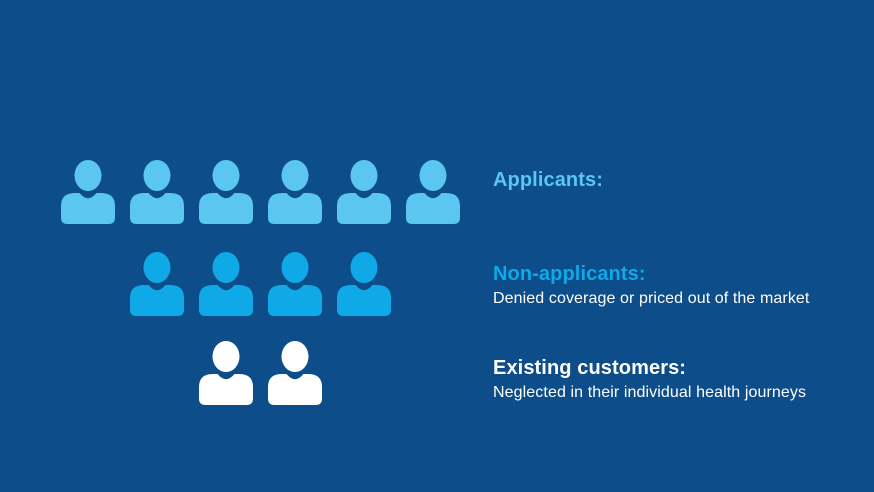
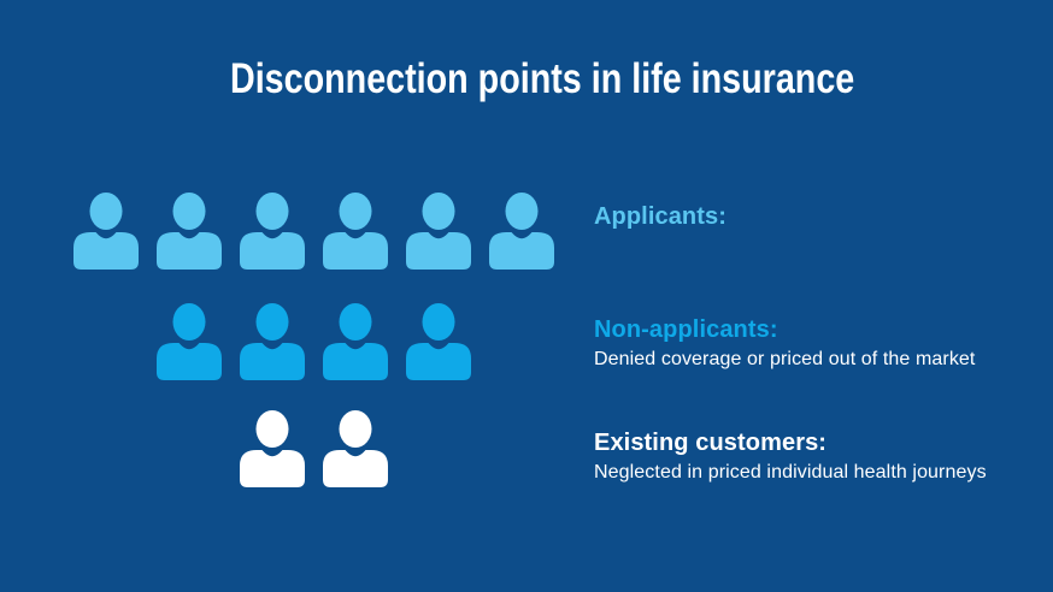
+ Disconnection points in life insurance
  Applicants:
  Non-applicants:
  Denied coverage or priced out of the market
  Existing customers:
- Neglected in their individual health journeys
+ Neglected in priced individual health journeys
